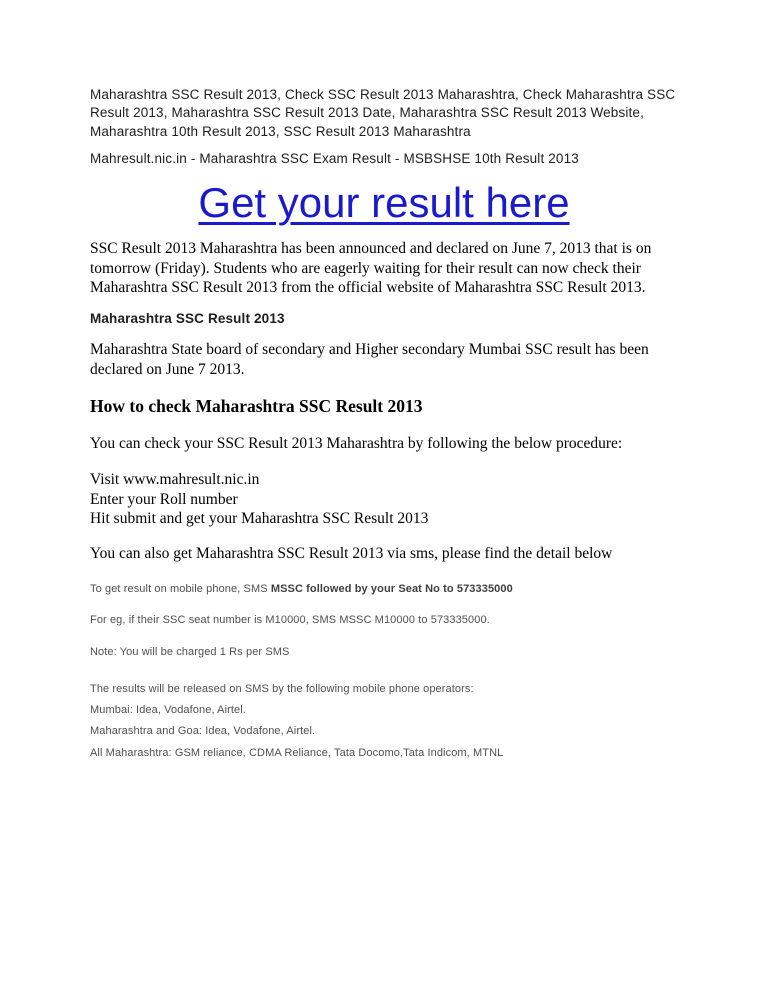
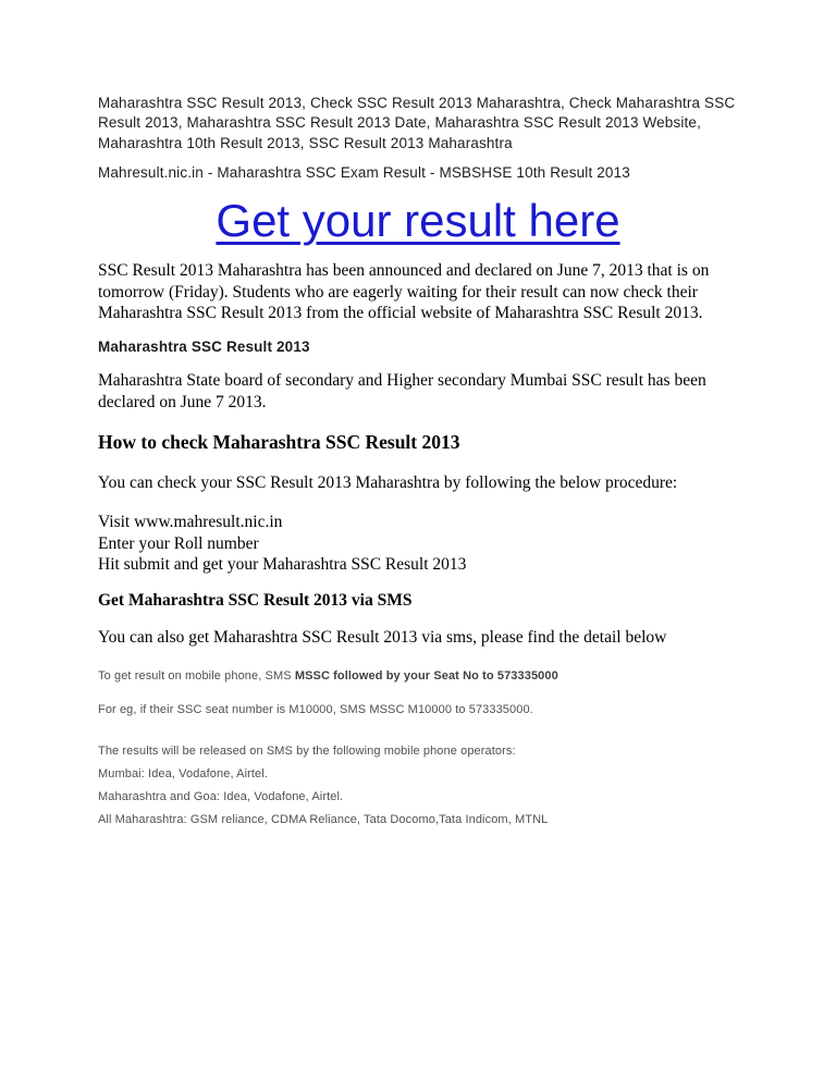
  Maharashtra SSC Result 2013, Check SSC Result 2013 Maharashtra, Check Maharashtra SSC Result 2013, Maharashtra SSC Result 2013 Date, Maharashtra SSC Result 2013 Website, Maharashtra 10th Result 2013, SSC Result 2013 Maharashtra
  Mahresult.nic.in - Maharashtra SSC Exam Result - MSBSHSE 10th Result 2013
  Get your result here
  SSC Result 2013 Maharashtra has been announced and declared on June 7, 2013 that is on tomorrow (Friday). Students who are eagerly waiting for their result can now check their Maharashtra SSC Result 2013 from the official website of Maharashtra SSC Result 2013.
  Maharashtra SSC Result 2013
  Maharashtra State board of secondary and Higher secondary Mumbai SSC result has been declared on June 7 2013.
  How to check Maharashtra SSC Result 2013
  You can check your SSC Result 2013 Maharashtra by following the below procedure:
  Visit www.mahresult.nic.in
  Enter your Roll number
  Hit submit and get your Maharashtra SSC Result 2013
+ Get Maharashtra SSC Result 2013 via SMS
  You can also get Maharashtra SSC Result 2013 via sms, please find the detail below
  To get result on mobile phone, SMS MSSC followed by your Seat No to 573335000
  For eg, if their SSC seat number is M10000, SMS MSSC M10000 to 573335000.
- Note: You will be charged 1 Rs per SMS
  The results will be released on SMS by the following mobile phone operators:
  Mumbai: Idea, Vodafone, Airtel.
  Maharashtra and Goa: Idea, Vodafone, Airtel.
  All Maharashtra: GSM reliance, CDMA Reliance, Tata Docomo,Tata Indicom, MTNL
